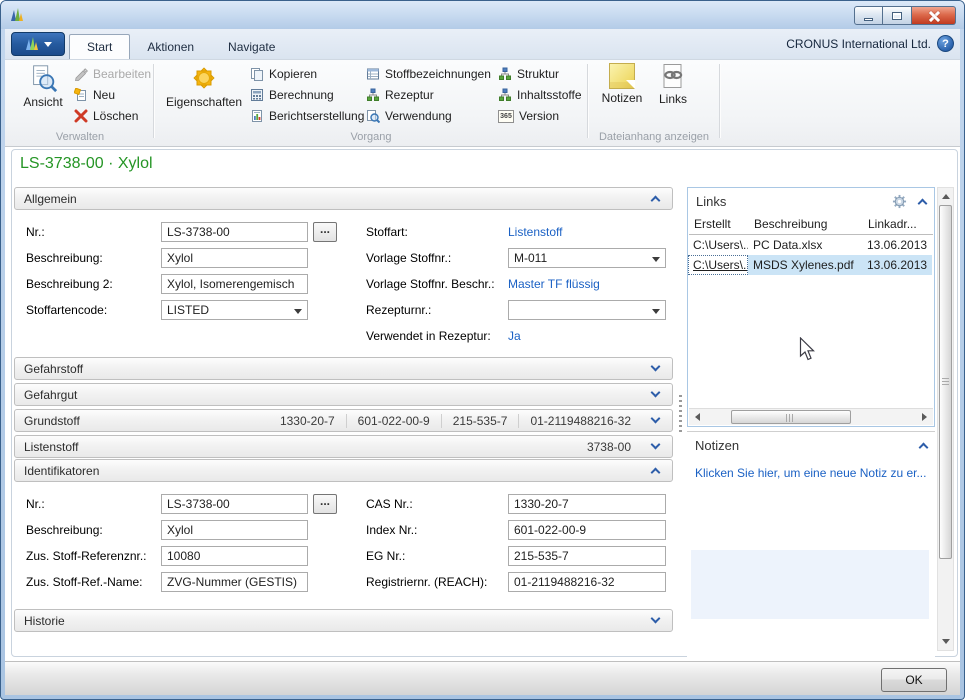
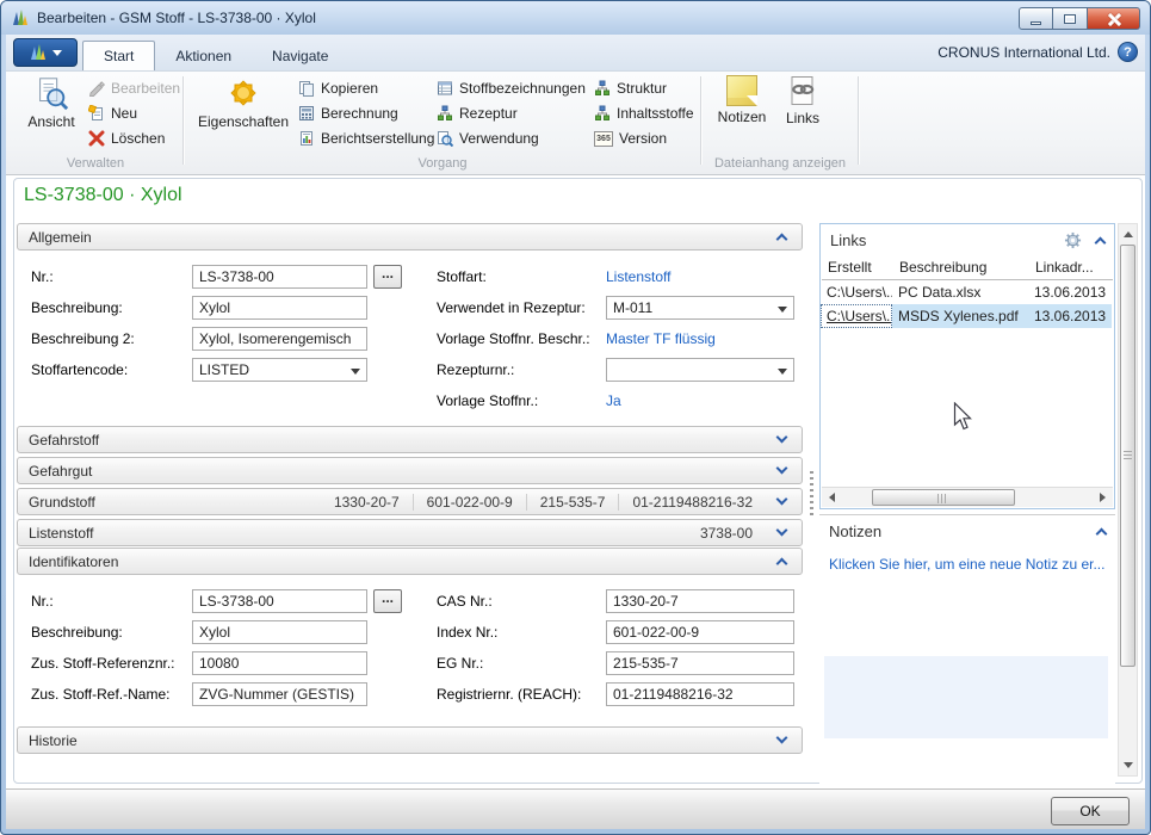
+ Bearbeiten - GSM Stoff - LS-3738-00 · Xylol
  Start
  Aktionen
  Navigate
  CRONUS International Ltd.
  ?
  Ansicht
  Bearbeiten
  Neu
  Löschen
  Verwalten
  Eigenschaften
  Kopieren
  Berechnung
  Berichtserstellung
  Stoffbezeichnungen
  Rezeptur
  Verwendung
  Struktur
  Inhaltsstoffe
  Version
  Vorgang
  Notizen
  Links
  Dateianhang anzeigen
  LS-3738-00 · Xylol
  Allgemein
  Nr.:
  LS-3738-00
  ...
  Beschreibung:
  Xylol
  Beschreibung 2:
  Xylol, Isomerengemisch
  Stoffartencode:
  LISTED
  Stoffart:
  Listenstoff
- Vorlage Stoffnr.:
+ Verwendet in Rezeptur:
  M-011
  Vorlage Stoffnr. Beschr.:
  Master TF flüssig
  Rezepturnr.:
- Verwendet in Rezeptur:
+ Vorlage Stoffnr.:
  Ja
  Gefahrstoff
  Gefahrgut
  Grundstoff
  1330-20-7
  601-022-00-9
  215-535-7
  01-2119488216-32
  Listenstoff
  3738-00
  Identifikatoren
  Nr.:
  LS-3738-00
  ...
  Beschreibung:
  Xylol
  Zus. Stoff-Referenznr.:
  10080
  Zus. Stoff-Ref.-Name:
  ZVG-Nummer (GESTIS)
  CAS Nr.:
  1330-20-7
  Index Nr.:
  601-022-00-9
  EG Nr.:
  215-535-7
  Registriernr. (REACH):
  01-2119488216-32
  Historie
  Links
  Erstellt
  Beschreibung
  Linkadr...
  C:\Users\.
  PC Data.xlsx
  13.06.2013
  C:\Users\.
  MSDS Xylenes.pdf
  13.06.2013
  Notizen
  Klicken Sie hier, um eine neue Notiz zu er...
  OK
